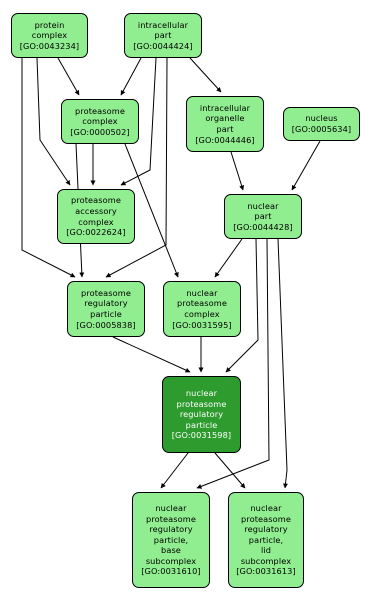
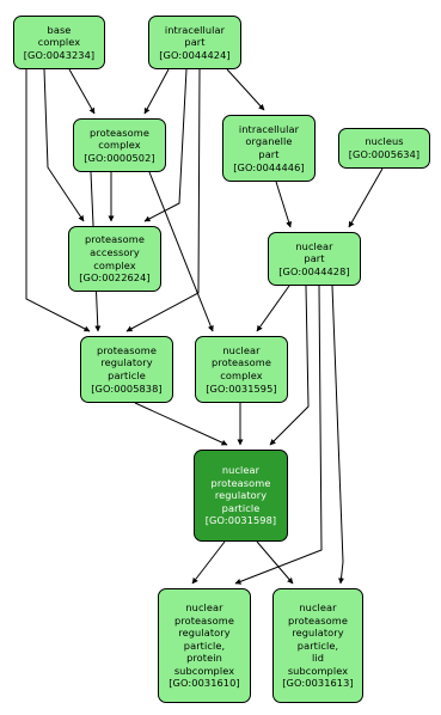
- protein
+ base
  complex
  [GO:0043234]
  intracellular
  part
  [GO:0044424]
  proteasome
  complex
  [GO:0000502]
  intracellular
  organelle
  part
  [GO:0044446]
  nucleus
  [GO:0005634]
  proteasome
  accessory
  complex
  [GO:0022624]
  nuclear
  part
  [GO:0044428]
  proteasome
  regulatory
  particle
  [GO:0005838]
  nuclear
  proteasome
  complex
  [GO:0031595]
  nuclear
  proteasome
  regulatory
  particle
  [GO:0031598]
  nuclear
  proteasome
  regulatory
  particle,
- base
+ protein
  subcomplex
  [GO:0031610]
  nuclear
  proteasome
  regulatory
  particle,
  lid
  subcomplex
  [GO:0031613]
